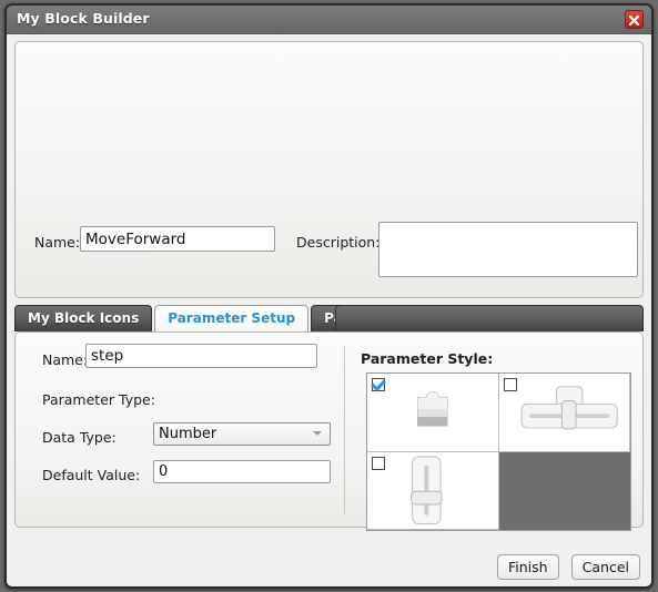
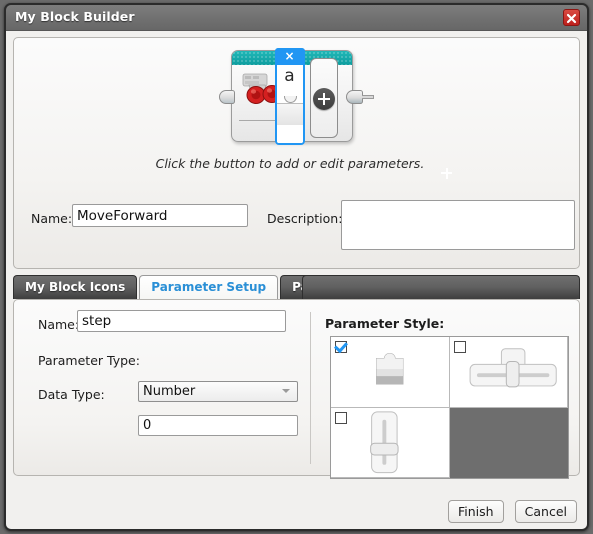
  My Block Builder
+ a
+ ×
+ Click the button to add or edit parameters.
  Name:
  MoveForward
  Description
  My Block Icons
  Parameter Setup
  Name
  step
  Parameter Type:
  Data Type:
  Number
- Default Value:
  0
  Parameter Style:
  Finish Cancel
